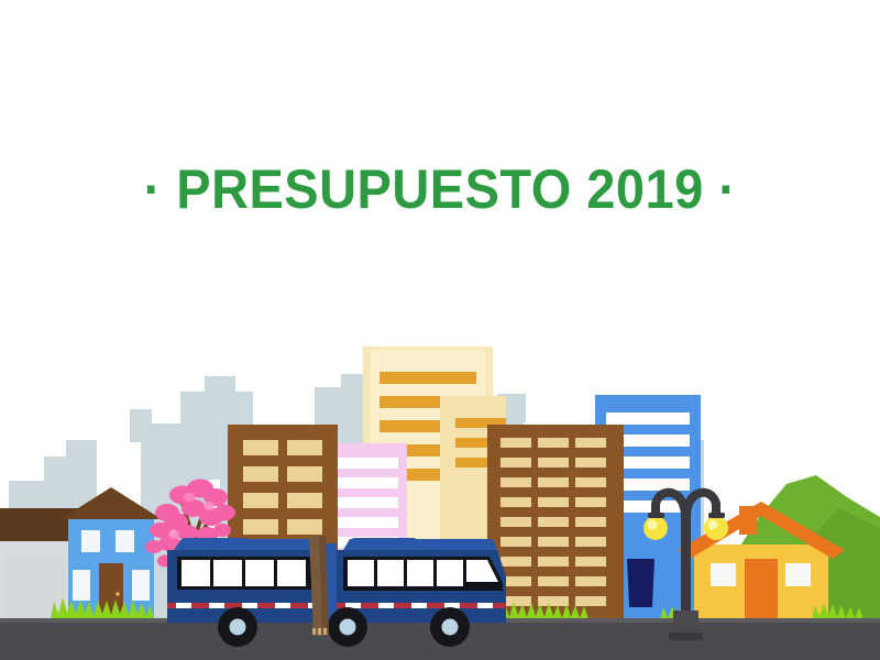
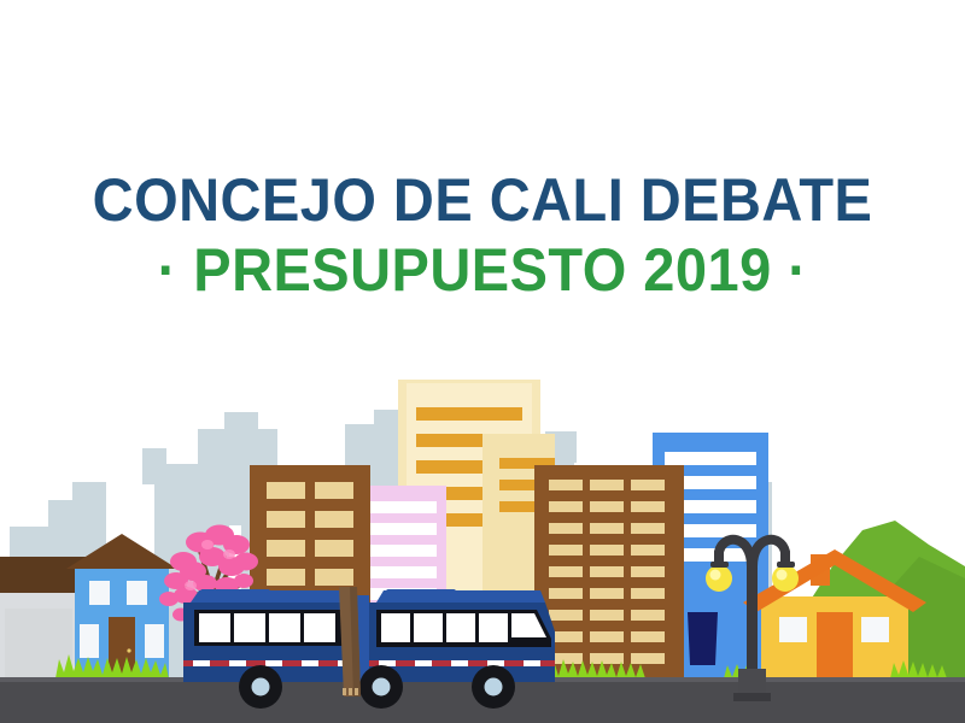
+ CONCEJO DE CALI DEBATE
  · PRESUPUESTO 2019 ·
